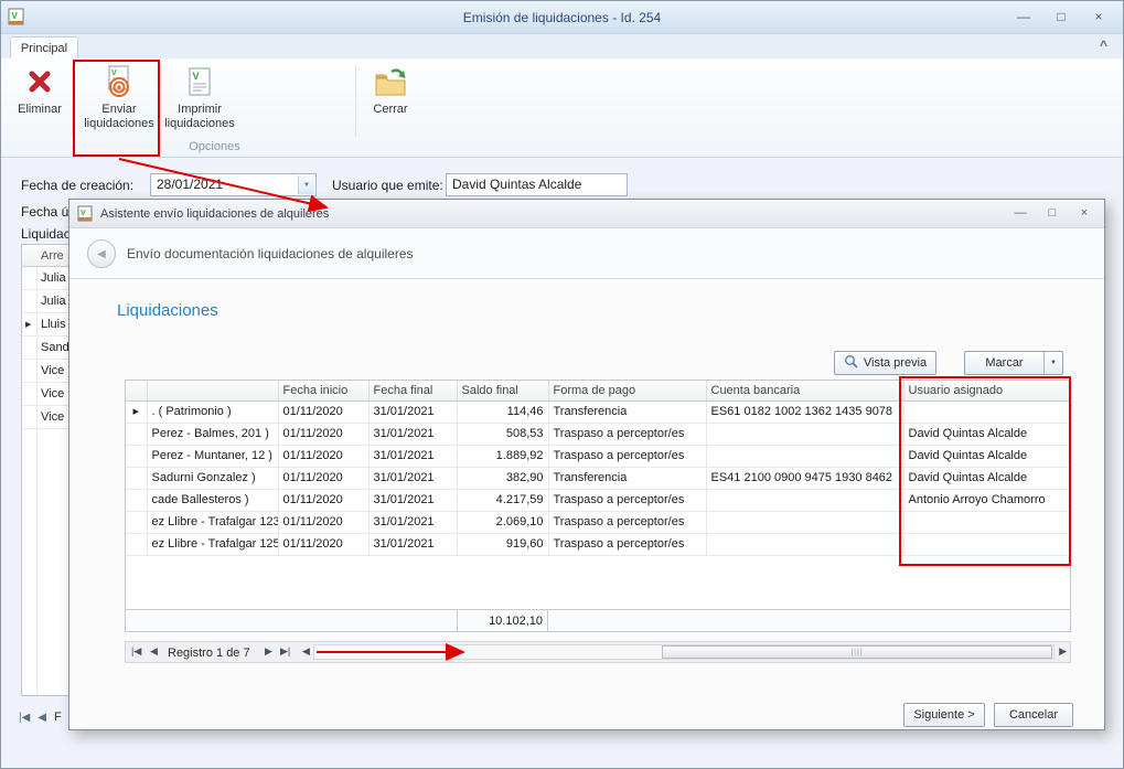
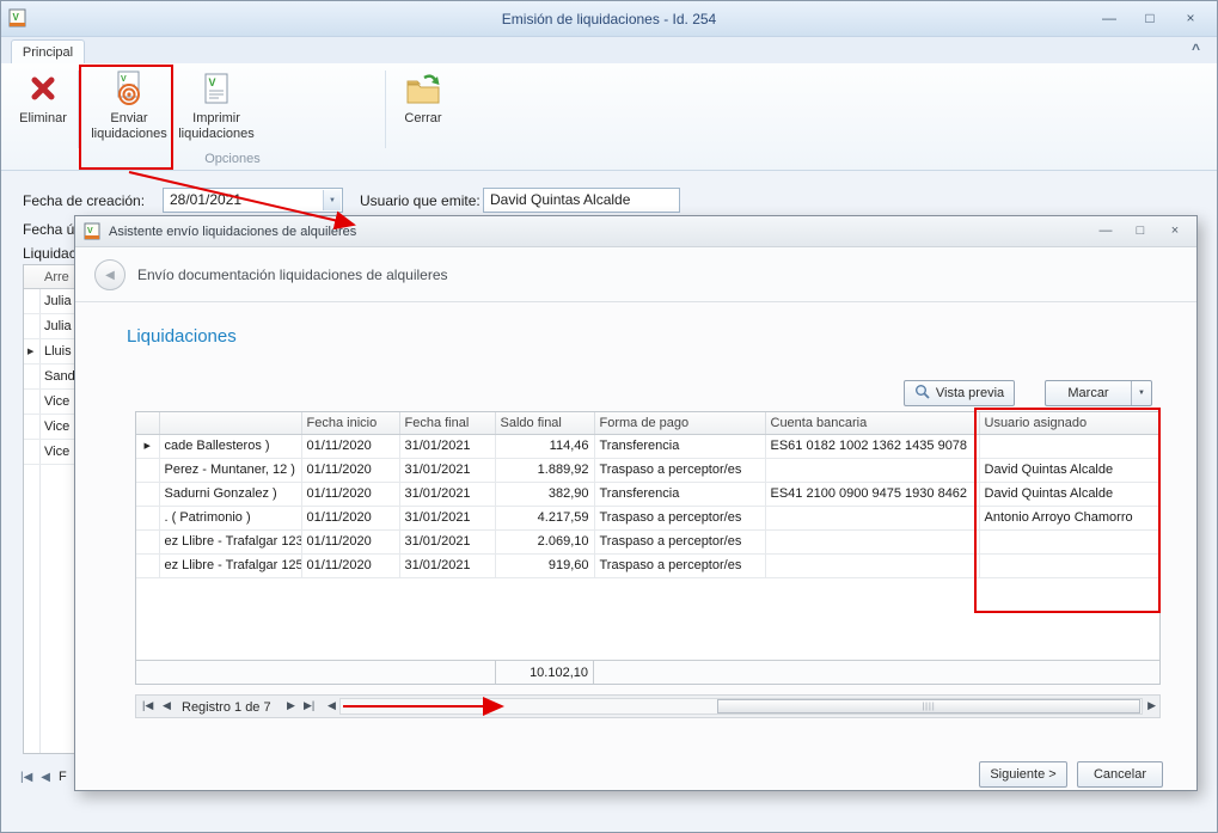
  V
  Emisión de liquidaciones - Id. 254
  —
  □
  ×
  Principal
  ^
  Eliminar
  Enviar liquidaciones
  V
  Imprimir liquidaciones
  Cerrar
  Opciones
  Fecha de creación:
  28/01/2021
  Usuario que emite:
  David Quintas Alcalde
  Fecha ú
  Liquidac
  Arre
  Julia
  Julia
  Lluis
  Sand
  Vice
  Vice
  Vice
  |◀
  ◀
  F
  Asistente envío liquidaciones de alquileres
  —
  □
  ×
  ◀
  Envío documentación liquidaciones de alquileres
  Liquidaciones
  Vista previa
  Marcar
  		Fecha inicio	Fecha final	Saldo final	Forma de pago	Cuenta bancaria	Usuario asignado
- 	. ( Patrimonio )	01/11/2020	31/01/2021	114,46	Transferencia	ES61 0182 1002 1362 1435 9078
+ 	cade Ballesteros )	01/11/2020	31/01/2021	114,46	Transferencia	ES61 0182 1002 1362 1435 9078
- 	Perez - Balmes, 201 )	01/11/2020	31/01/2021	508,53	Traspaso a perceptor/es		David Quintas Alcalde
  	Perez - Muntaner, 12 )	01/11/2020	31/01/2021	1.889,92	Traspaso a perceptor/es		David Quintas Alcalde
  	Sadurni Gonzalez )	01/11/2020	31/01/2021	382,90	Transferencia	ES41 2100 0900 9475 1930 8462	David Quintas Alcalde
- 	cade Ballesteros )	01/11/2020	31/01/2021	4.217,59	Traspaso a perceptor/es		Antonio Arroyo Chamorro
+ 	. ( Patrimonio )	01/11/2020	31/01/2021	4.217,59	Traspaso a perceptor/es		Antonio Arroyo Chamorro
  	ez Llibre - Trafalgar 123	01/11/2020	31/01/2021	2.069,10	Traspaso a perceptor/es
  	ez Llibre - Trafalgar 125	01/11/2020	31/01/2021	919,60	Traspaso a perceptor/es
  10.102,10
  |◀
  ◀
  Registro 1 de 7
  ▶
  ▶|
  ◀
  ▶
  Siguiente >
  Cancelar
